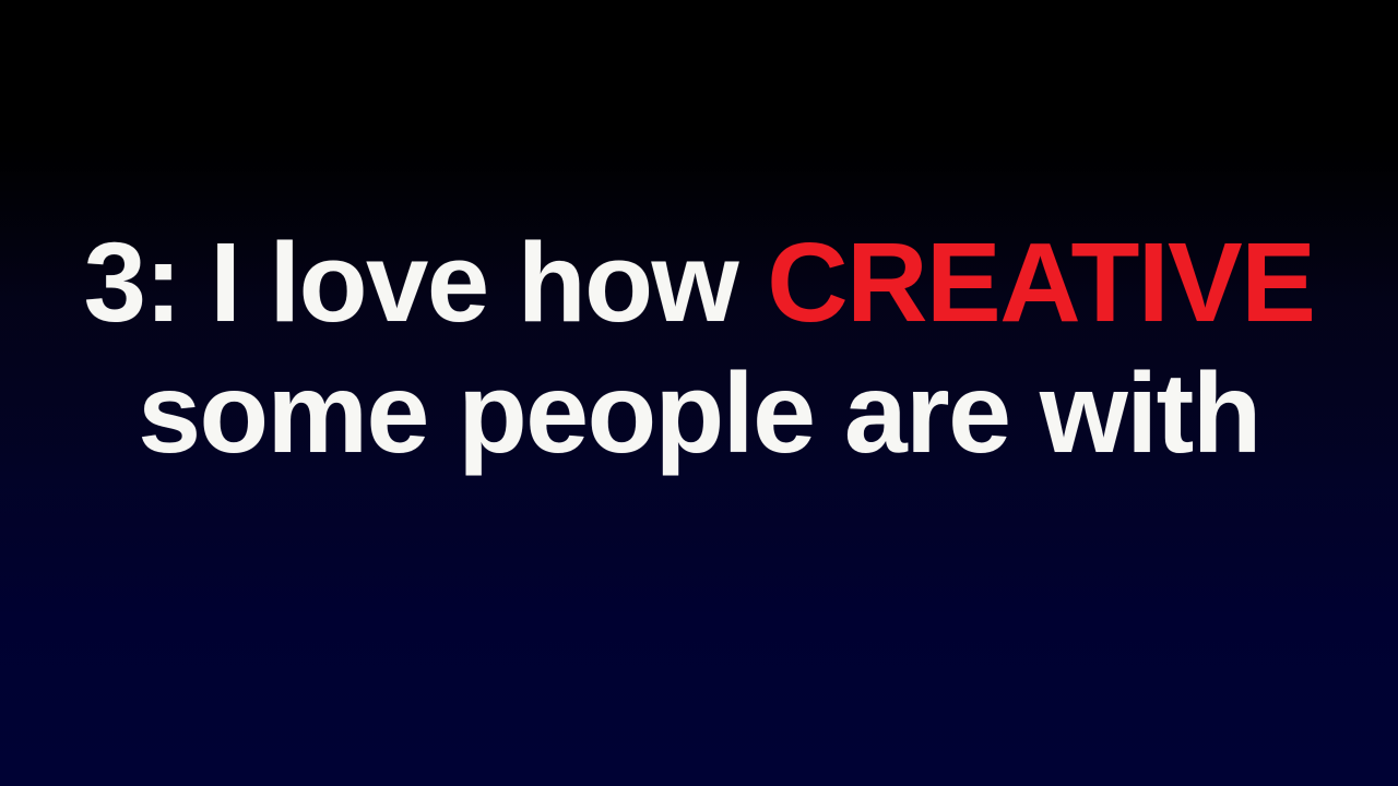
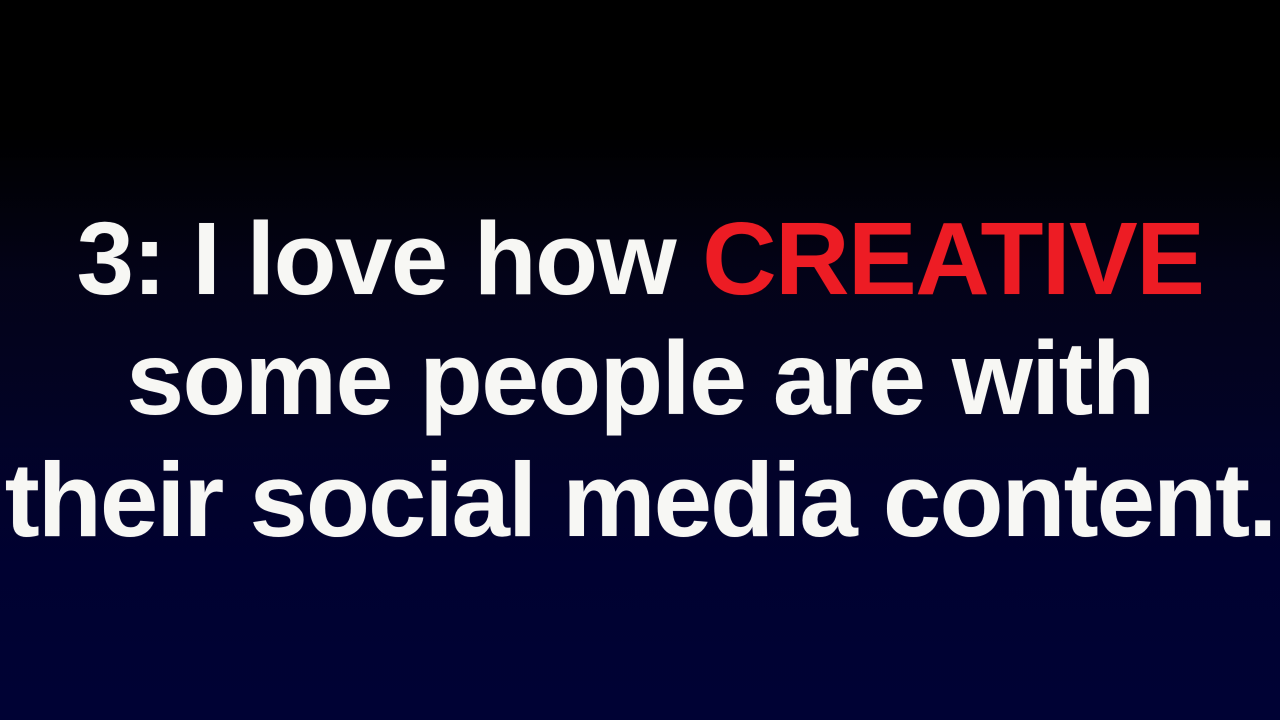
  3: I love how CREATIVE
  some people are with
+ their social media content.
